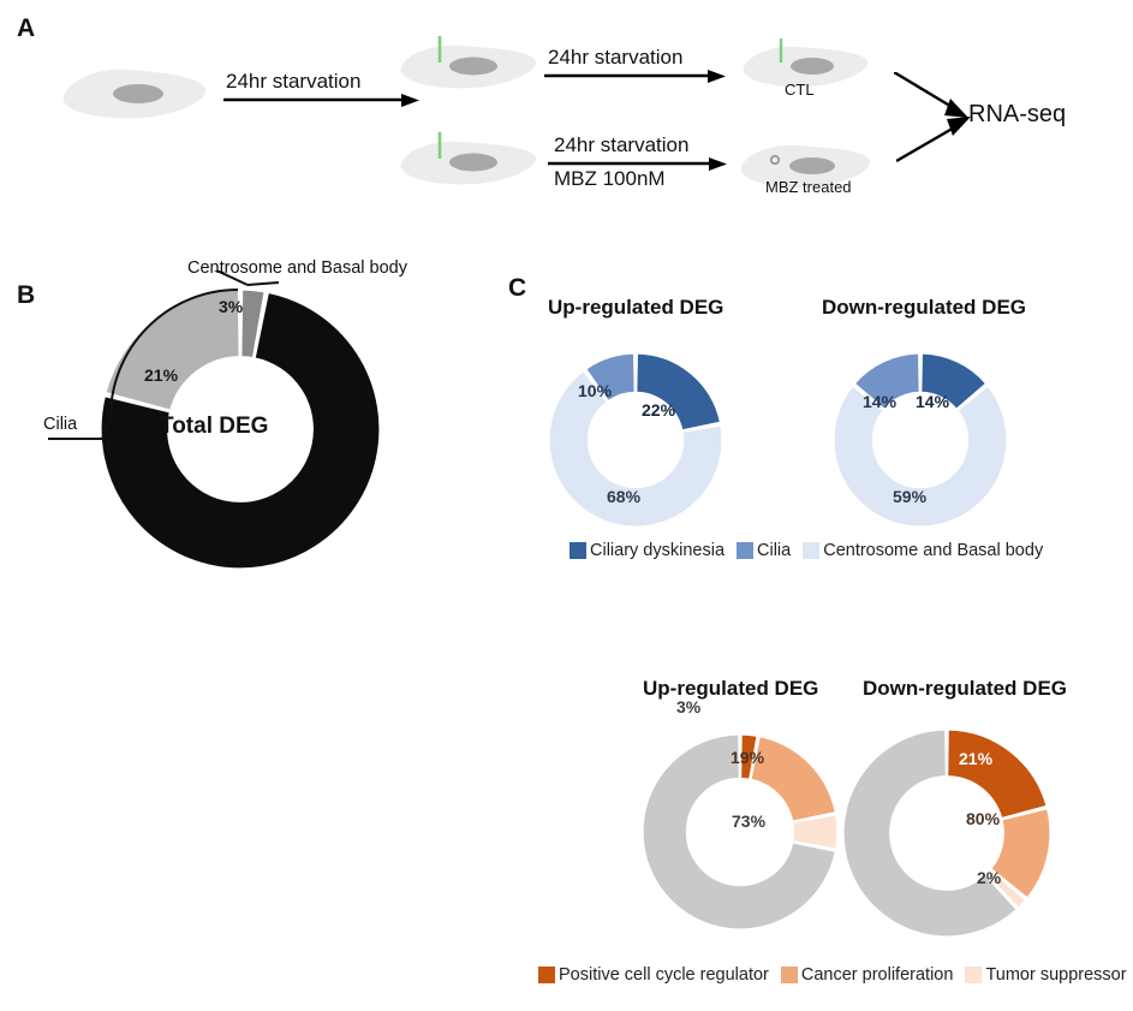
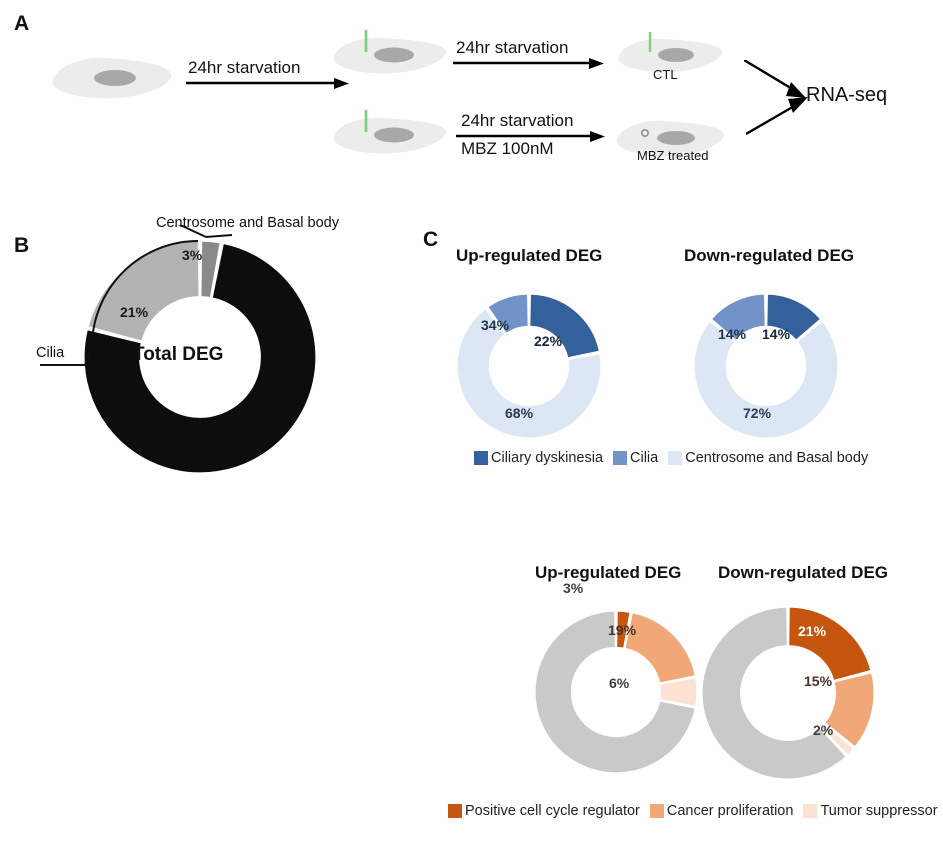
  A
  24hr starvation
  24hr starvation
  CTL
  24hr starvation
  MBZ 100nM
  MBZ treated
  RNA-seq
  B
  Total DEG
  21%
  3%
  Centrosome and Basal body
  Cilia
  C
  Up-regulated DEG
  Down-regulated DEG
  22%
  68%
- 10%
+ 34%
  14%
- 59%
+ 72%
  14%
  Ciliary dyskinesia
  Cilia
  Centrosome and Basal body
  Up-regulated DEG
  Down-regulated DEG
  3%
  19%
- 73%
+ 6%
  21%
- 80%
+ 15%
  2%
  Positive cell cycle regulator
  Cancer proliferation
  Tumor suppressor
